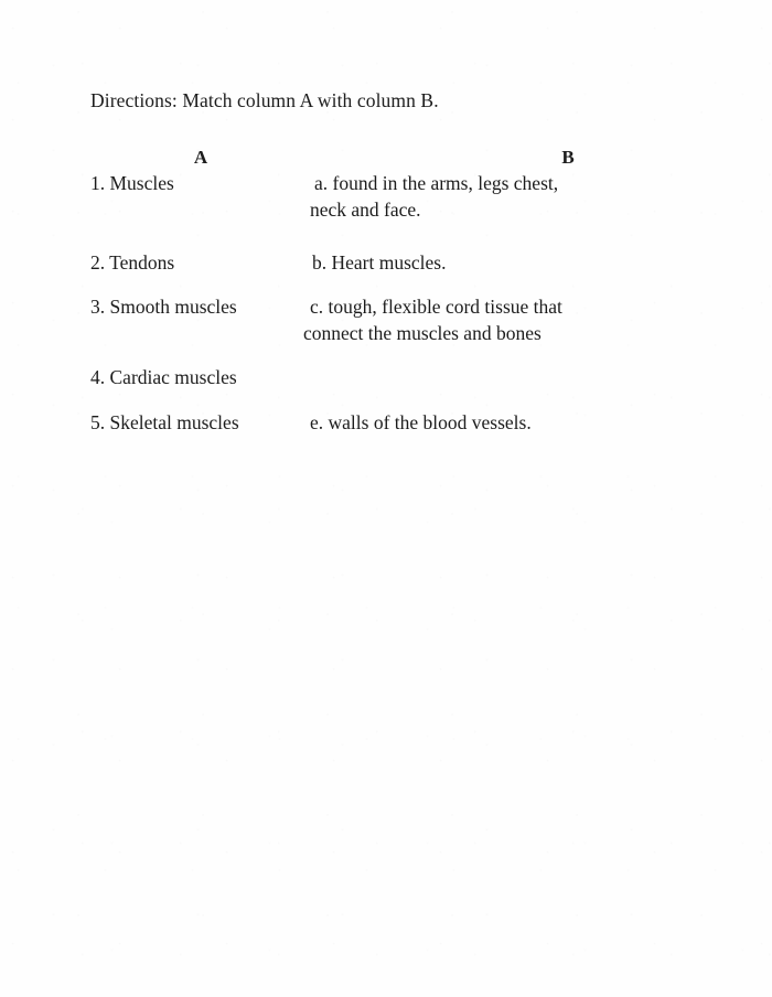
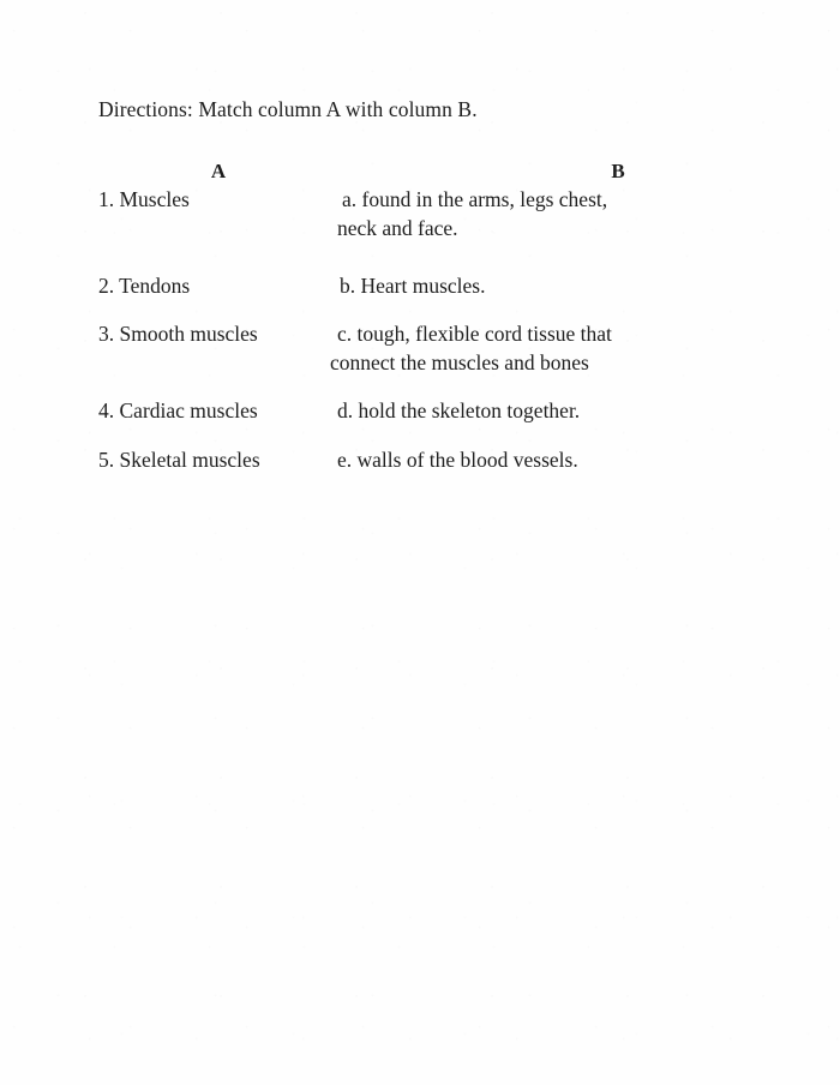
  Directions: Match column A with column B.
  A
  B
  1. Muscles
  a. found in the arms, legs chest,
  neck and face.
  2. Tendons
  b. Heart muscles.
  3. Smooth muscles
  c. tough, flexible cord tissue that
  connect the muscles and bones
  4. Cardiac muscles
+ d. hold the skeleton together.
  5. Skeletal muscles
  e. walls of the blood vessels.
